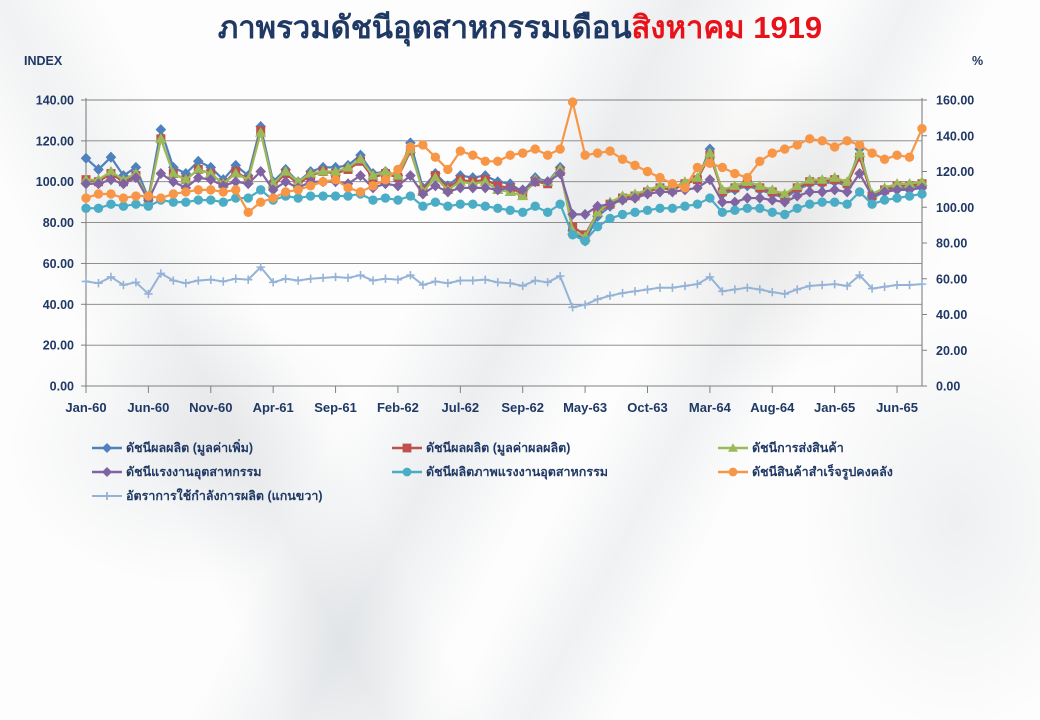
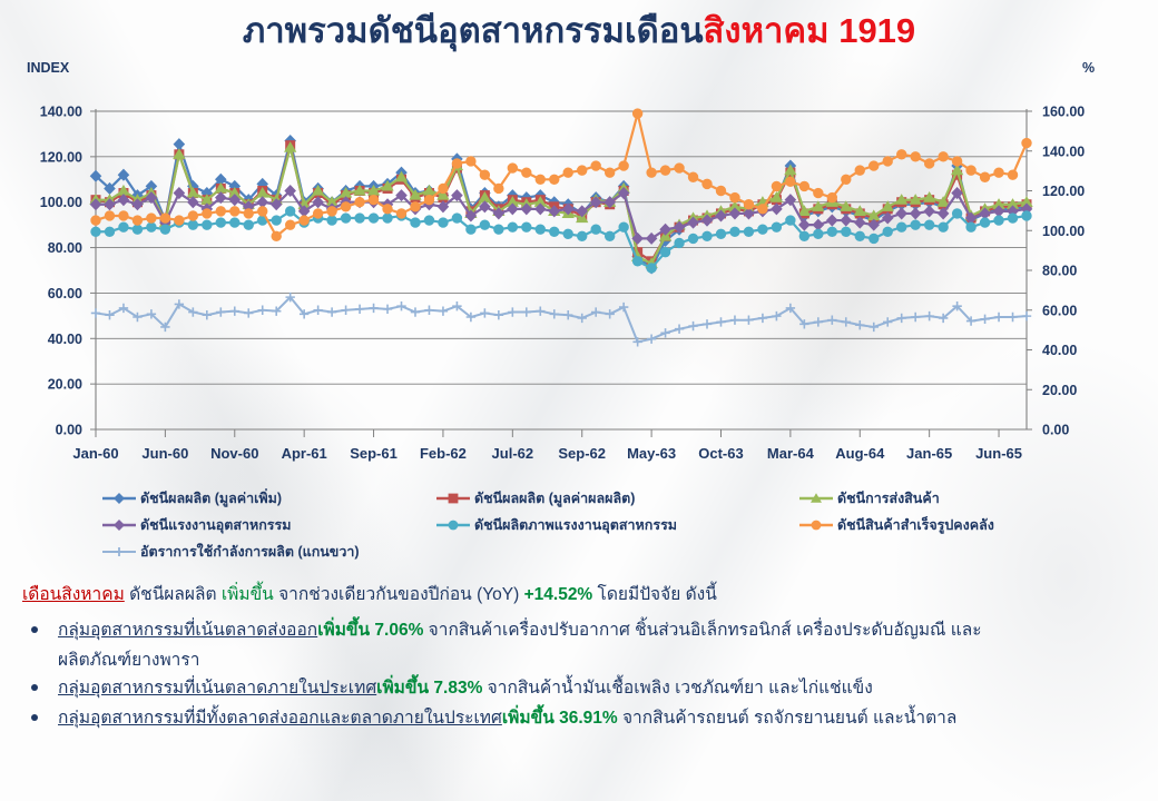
  ภาพรวมดัชนีอุตสาหกรรมเดือนสิงหาคม 1919
  INDEX
  %
  0.00
  20.00
  40.00
  60.00
  80.00
  100.00
  120.00
  140.00
  0.00
  20.00
  40.00
  60.00
  80.00
  100.00
  120.00
  140.00
  160.00
  Jan-60
  Jun-60
  Nov-60
  Apr-61
  Sep-61
  Feb-62
  Jul-62
  Sep-62
  May-63
  Oct-63
  Mar-64
  Aug-64
  Jan-65
  Jun-65
  ดัชนีผลผลิต (มูลค่าเพิ่ม)
  ดัชนีผลผลิต (มูลค่าผลผลิต)
  ดัชนีการส่งสินค้า
  ดัชนีแรงงานอุตสาหกรรม
  ดัชนีผลิตภาพแรงงานอุตสาหกรรม
  ดัชนีสินค้าสำเร็จรูปคงคลัง
  อัตราการใช้กำลังการผลิต (แกนขวา)
+ เดือนสิงหาคม ดัชนีผลผลิต เพิ่มขึ้น จากช่วงเดียวกันของปีก่อน (YoY) +14.52% โดยมีปัจจัย ดังนี้
+ กลุ่มอุตสาหกรรมที่เน้นตลาดส่งออกเพิ่มขึ้น 7.06% จากสินค้าเครื่องปรับอากาศ ชิ้นส่วนอิเล็กทรอนิกส์ เครื่องประดับอัญมณี และ
+ ผลิตภัณฑ์ยางพารา
+ กลุ่มอุตสาหกรรมที่เน้นตลาดภายในประเทศเพิ่มขึ้น 7.83% จากสินค้าน้ำมันเชื้อเพลิง เวชภัณฑ์ยา และไก่แช่แข็ง
+ กลุ่มอุตสาหกรรมที่มีทั้งตลาดส่งออกและตลาดภายในประเทศเพิ่มขึ้น 36.91% จากสินค้ารถยนต์ รถจักรยานยนต์ และน้ำตาล
